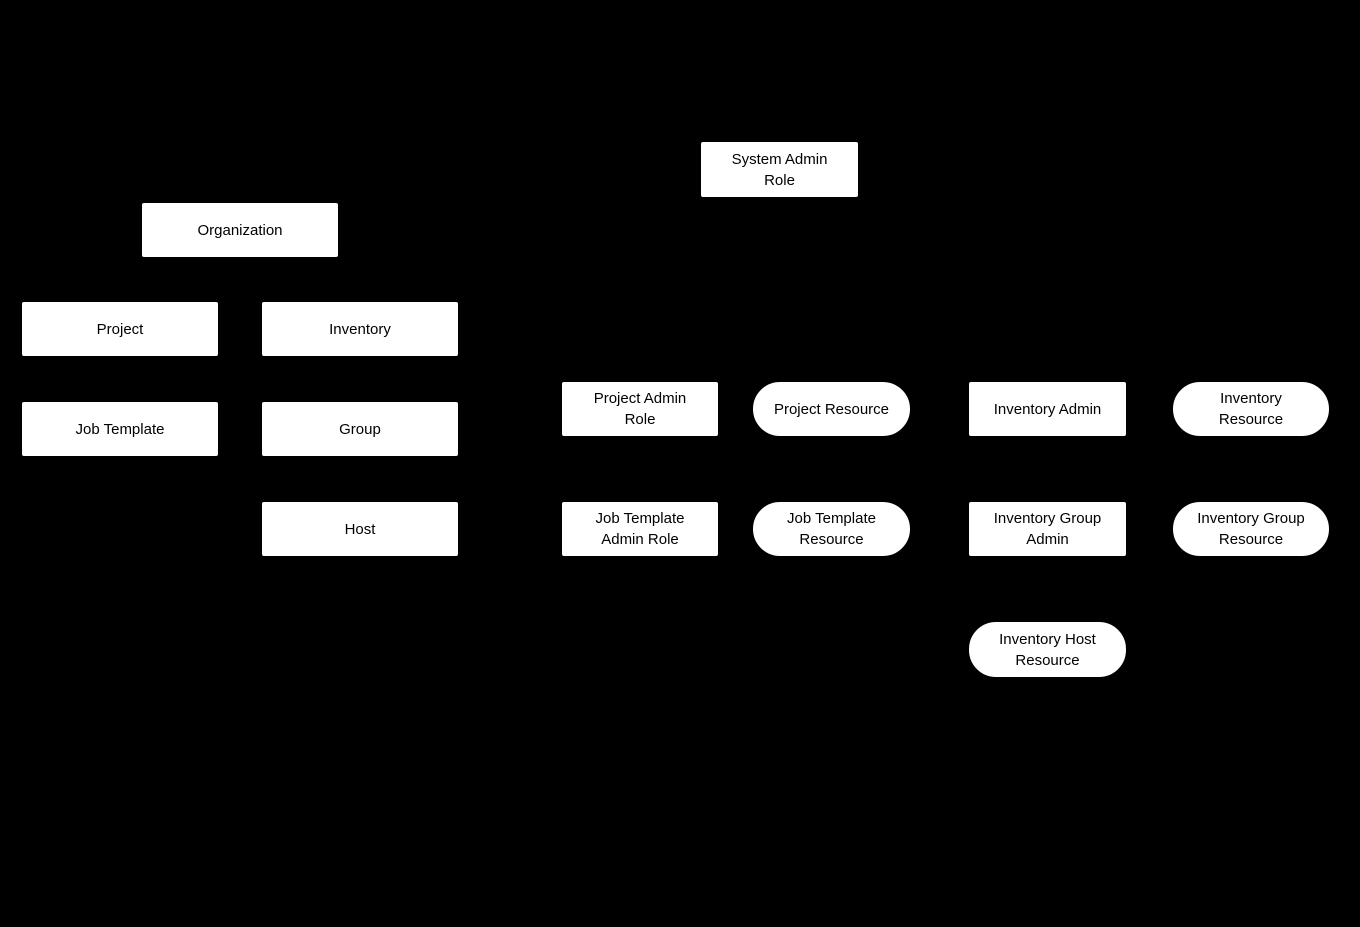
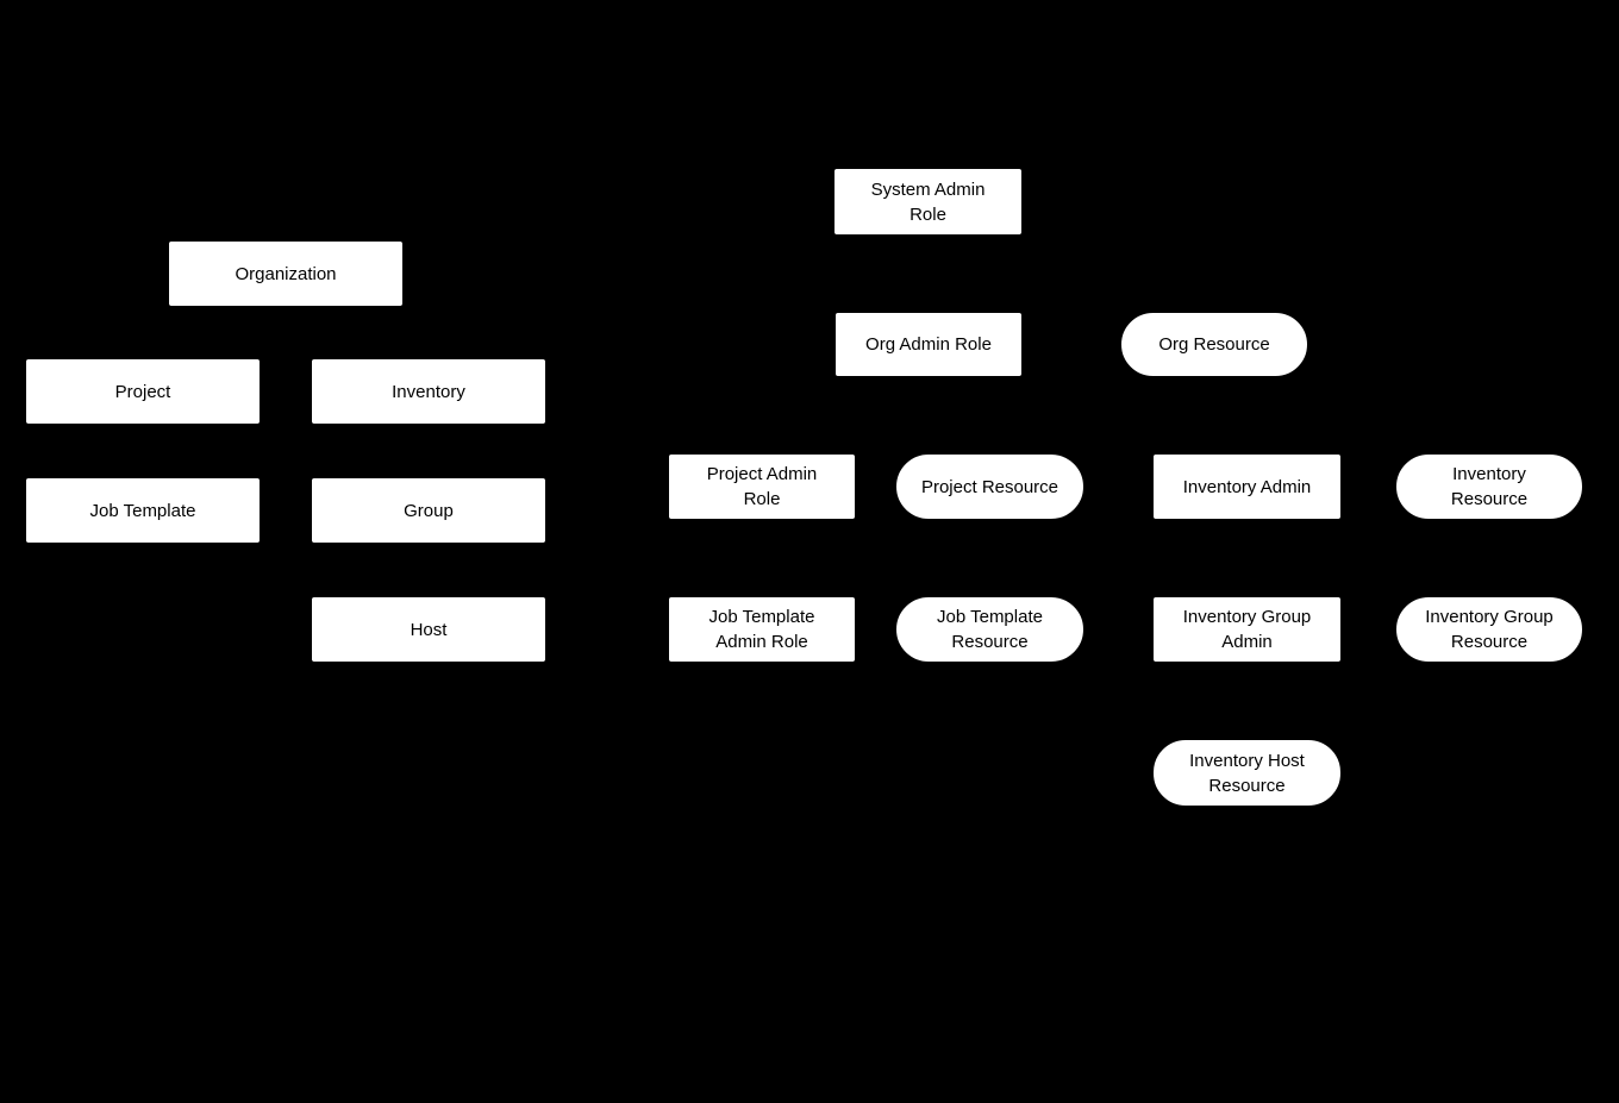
  Organization
  Project
  Inventory
  Job Template
  Group
  Host
  System Admin
  Role
+ Org Admin Role
+ Org Resource
  Project Admin
  Role
  Project Resource
  Inventory Admin
  Inventory
  Resource
  Job Template
  Admin Role
  Job Template
  Resource
  Inventory Group
  Admin
  Inventory Group
  Resource
  Inventory Host
  Resource
